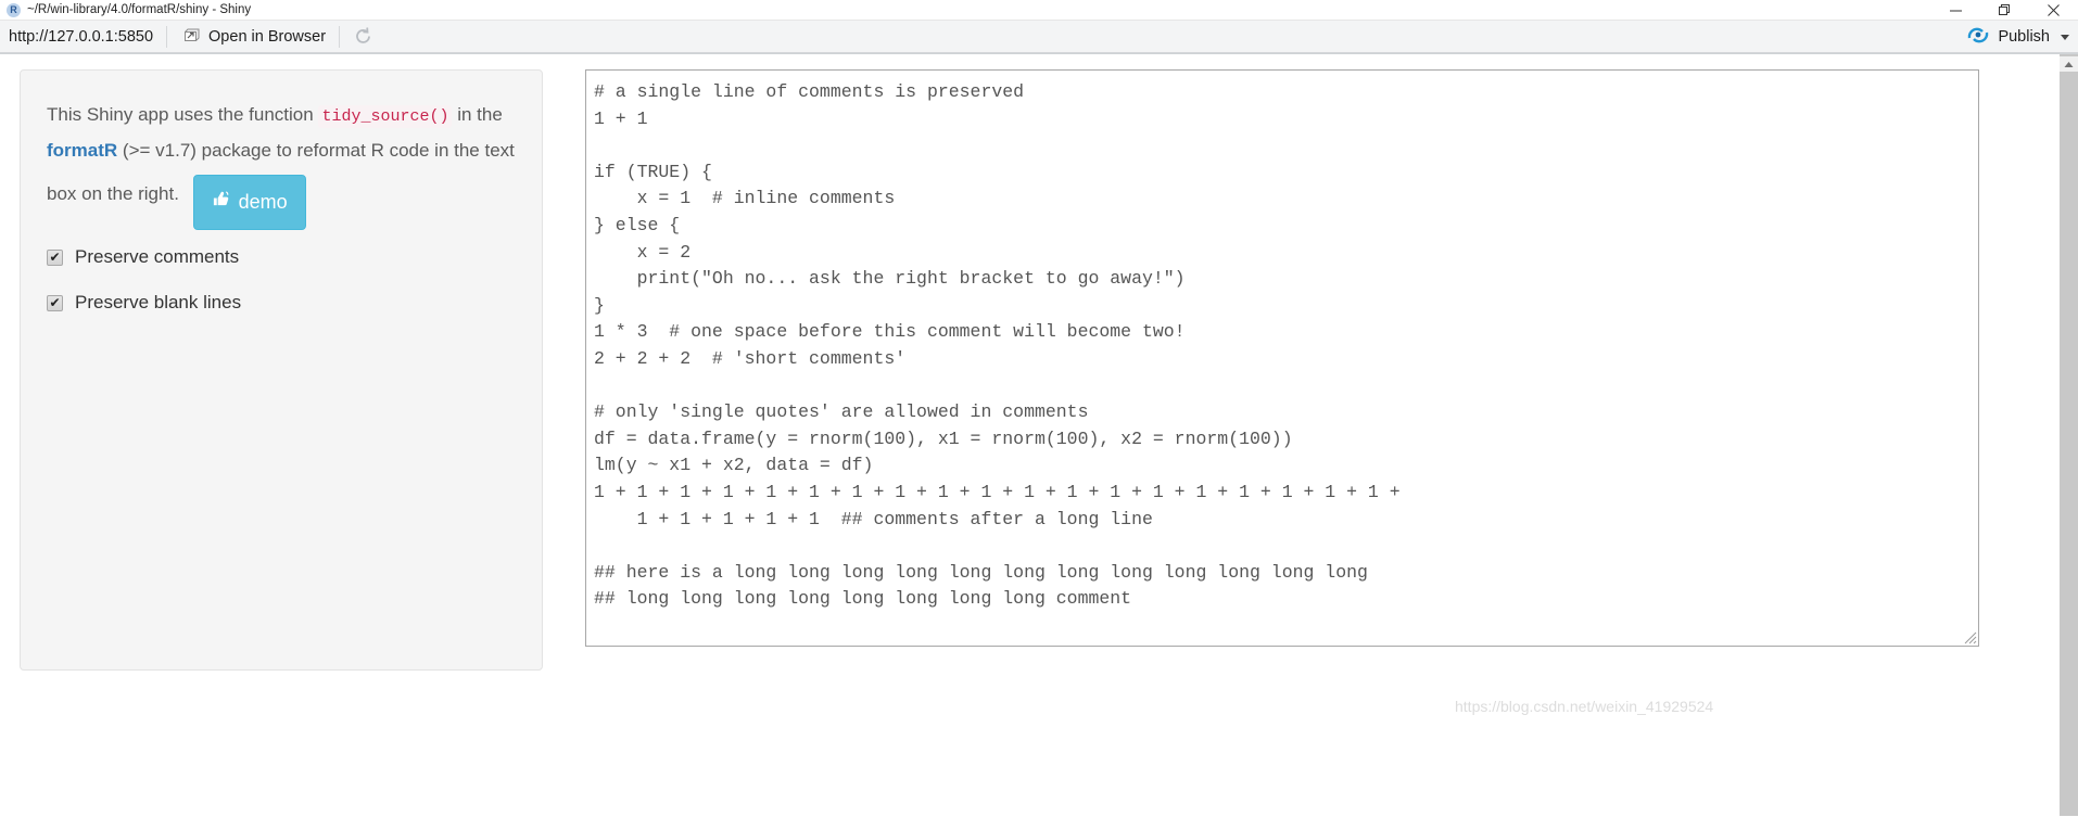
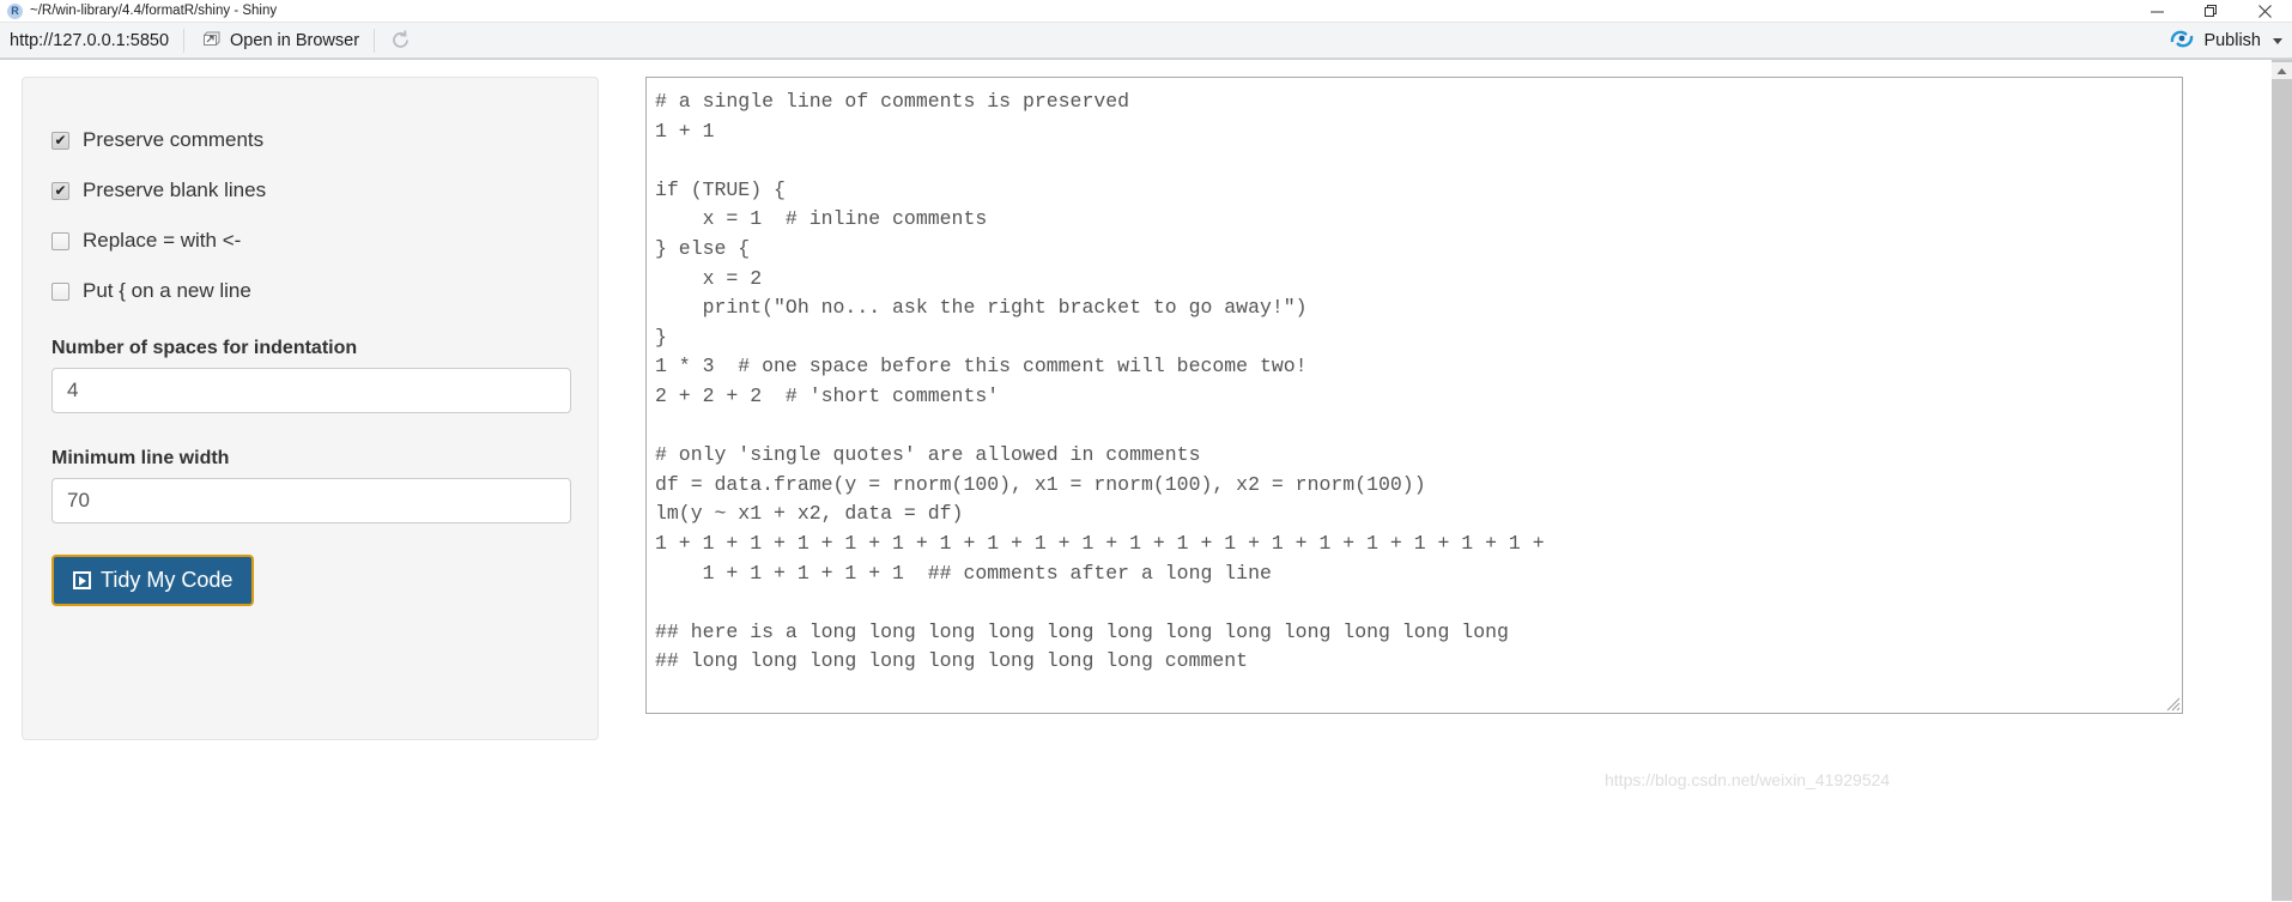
  R
- ~/R/win-library/4.0/formatR/shiny - Shiny
+ ~/R/win-library/4.4/formatR/shiny - Shiny
  http://127.0.0.1:5850
  Open in Browser
  Publish
- This Shiny app uses the function tidy_source() in the formatR (>= v1.7) package to reformat R code in the text box on the right.
- demo
  ✔
  Preserve comments
  ✔
  Preserve blank lines
+ Replace = with <-
+ Put { on a new line
+ Number of spaces for indentation
+ 4
+ Minimum line width
+ 70
+ Tidy My Code
  # a single line of comments is preserved
  1 + 1
  if (TRUE) {
  x = 1 # inline comments
  } else {
  x = 2
  print("Oh no... ask the right bracket to go away!")
  }
  1 * 3 # one space before this comment will become two!
  2 + 2 + 2 # 'short comments'
  # only 'single quotes' are allowed in comments
  df = data.frame(y = rnorm(100), x1 = rnorm(100), x2 = rnorm(100))
  lm(y ~ x1 + x2, data = df)
  1 + 1 + 1 + 1 + 1 + 1 + 1 + 1 + 1 + 1 + 1 + 1 + 1 + 1 + 1 + 1 + 1 + 1 + 1 +
  1 + 1 + 1 + 1 + 1 ## comments after a long line
  ## here is a long long long long long long long long long long long long
  ## long long long long long long long long comment
  https://blog.csdn.net/weixin_41929524
